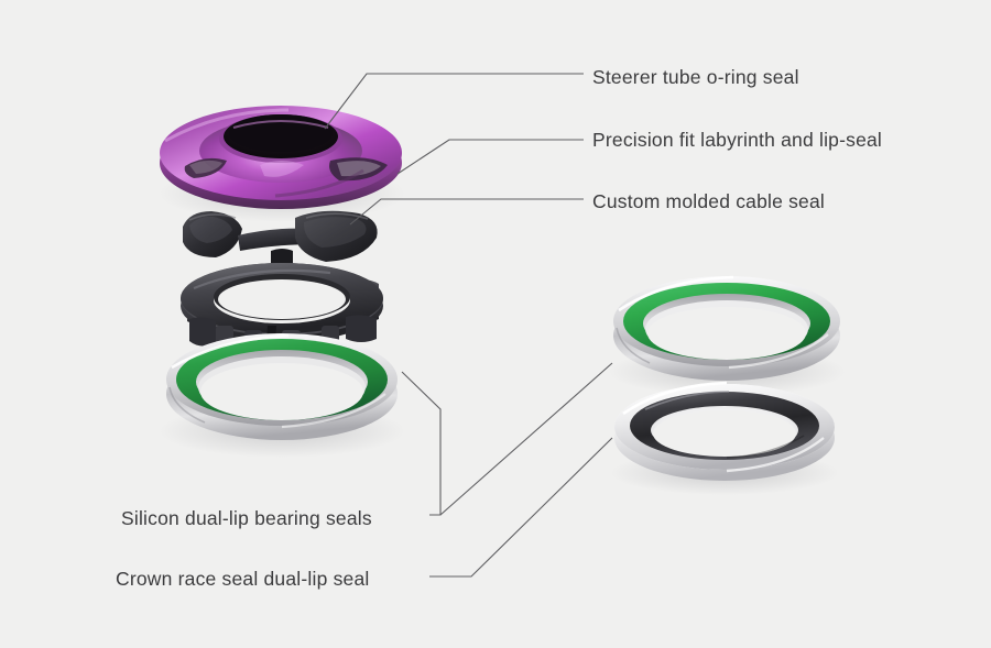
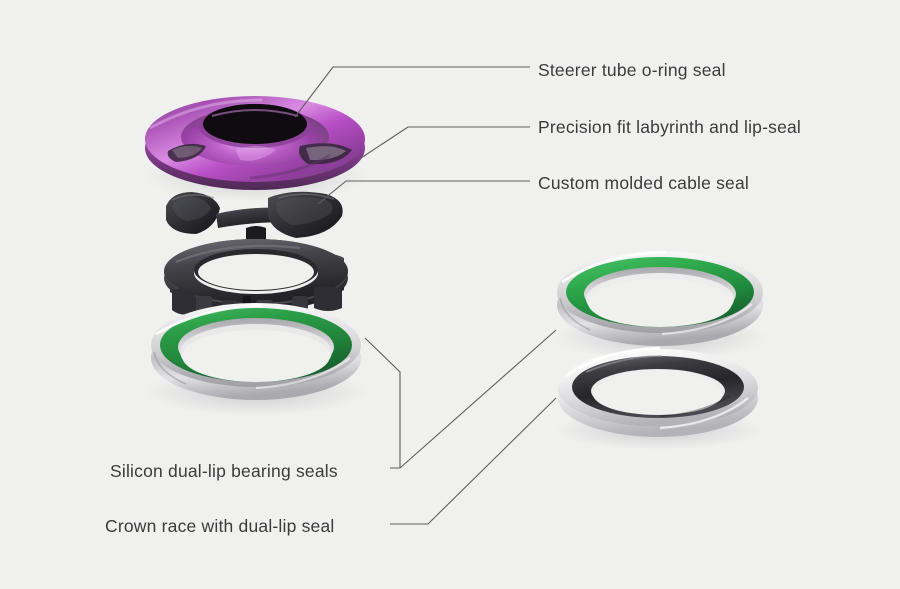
  Steerer tube o-ring seal
  Precision fit labyrinth and lip-seal
  Custom molded cable seal
  Silicon dual-lip bearing seals
- Crown race seal dual-lip seal
+ Crown race with dual-lip seal
